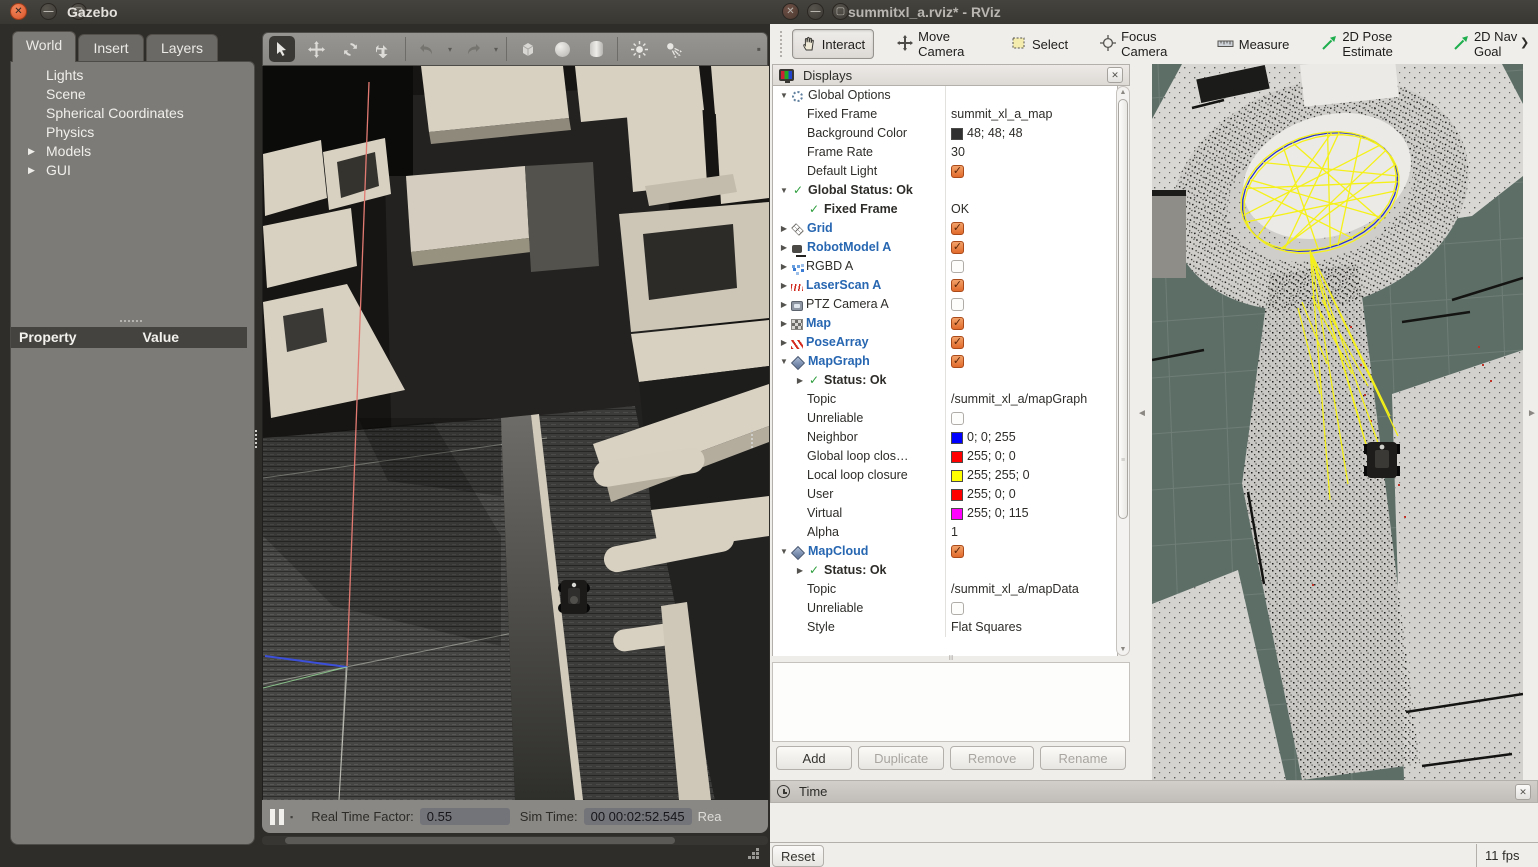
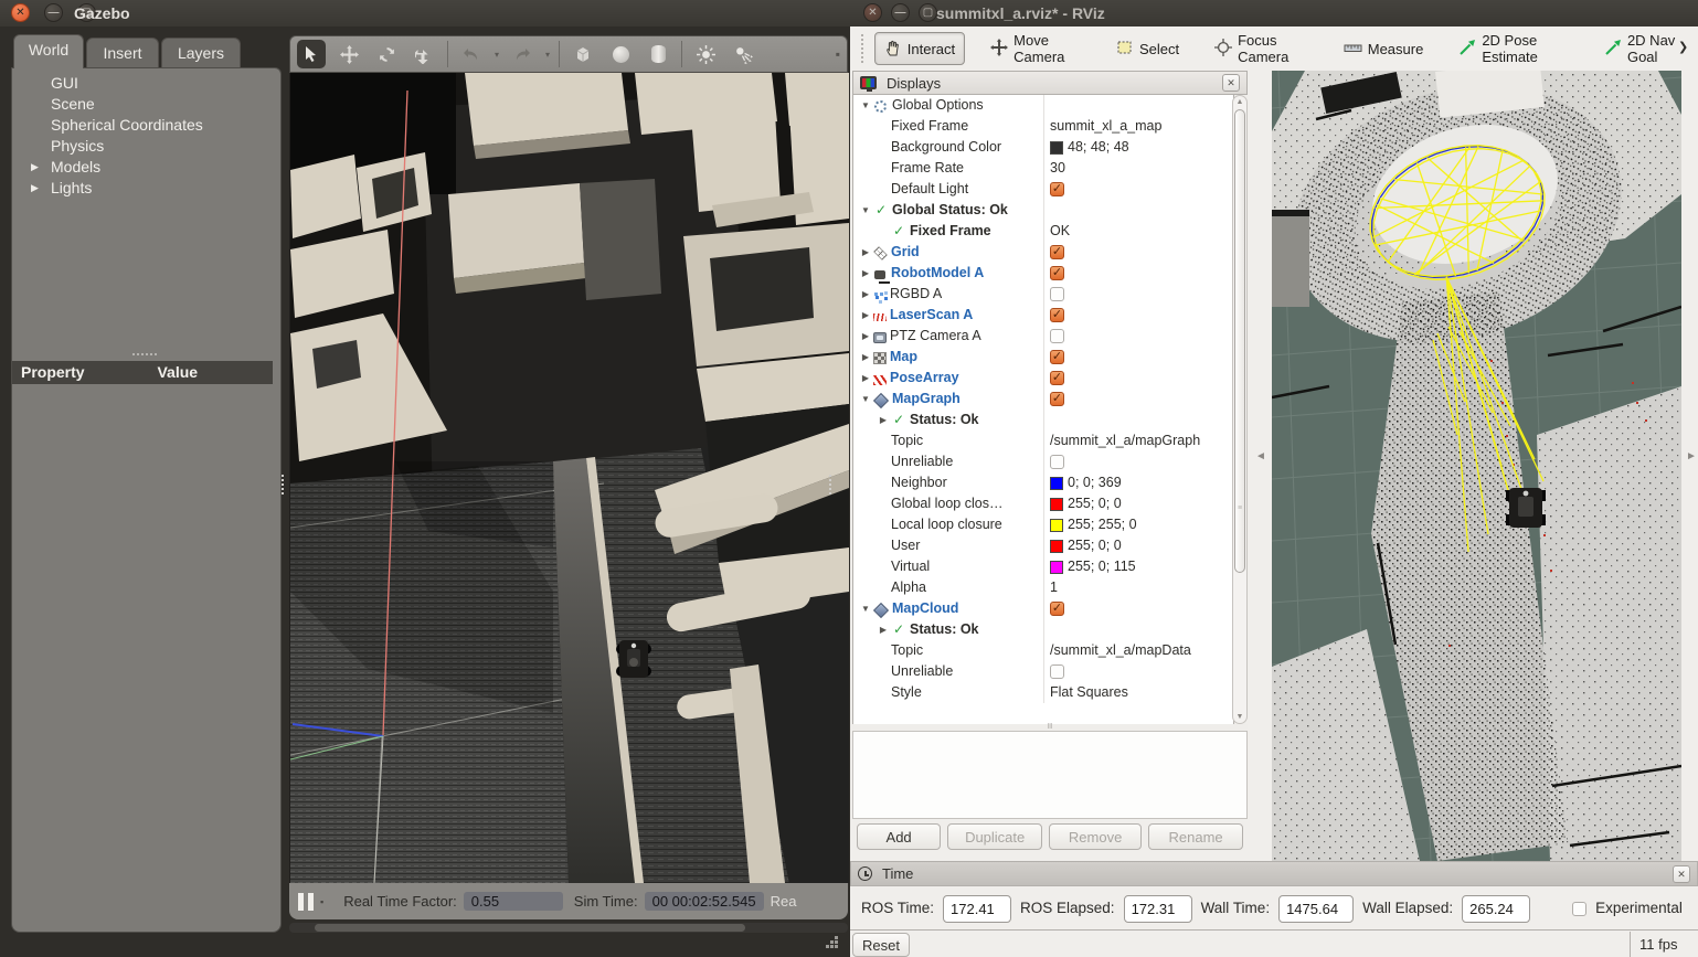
  ✕
  —
  ▢
  Gazebo
  World
  Insert
  Layers
- Lights
+ GUI
  Scene
  Spherical Coordinates
  Physics
  ▶
  Models
  ▶
- GUI
+ Lights
  Property Value
  ▾
  ▾
  ▪
  ▪
  Real Time Factor:
  0.55
  Sim Time:
  00 00:02:52.545
  Rea
  ✕
  —
  ▢
  summitxl_a.rviz* - RViz
  Interact
  Move Camera
  Select
  Focus Camera
  Measure
  2D Pose Estimate
  2D Nav Goal
  ❯
  Displays
  ✕
  ▼
  Global Options
  Fixed Frame
  summit_xl_a_map
  Background Color
  48; 48; 48
  Frame Rate
  30
  Default Light
  ✓
  ▼
  ✓
  Global Status: Ok
  ✓
  Fixed Frame
  OK
  ▶
  Grid
  ✓
  ▶
  RobotModel A
  ✓
  ▶
  RGBD A
  ▶
  LaserScan A
  ✓
  ▶
  PTZ Camera A
  ▶
  Map
  ✓
  ▶
  PoseArray
  ✓
  ▼
  MapGraph
  ✓
  ▶
  ✓
  Status: Ok
  Topic
  /summit_xl_a/mapGraph
  Unreliable
  Neighbor
- 0; 0; 255
+ 0; 0; 369
  Global loop clos…
  255; 0; 0
  Local loop closure
  255; 255; 0
  User
  255; 0; 0
  Virtual
  255; 0; 115
  Alpha
  1
  ▼
  MapCloud
  ✓
  ▶
  ✓
  Status: Ok
  Topic
  /summit_xl_a/mapData
  Unreliable
  Style
  Flat Squares
  Add
  Duplicate
  Remove
  Rename
  ◄
  ►
  Time
  ✕
+ ROS Time:
+ 172.41
+ ROS Elapsed:
+ 172.31
+ Wall Time:
+ 1475.64
+ Wall Elapsed:
+ 265.24
+ Experimental
  Reset
  11 fps
